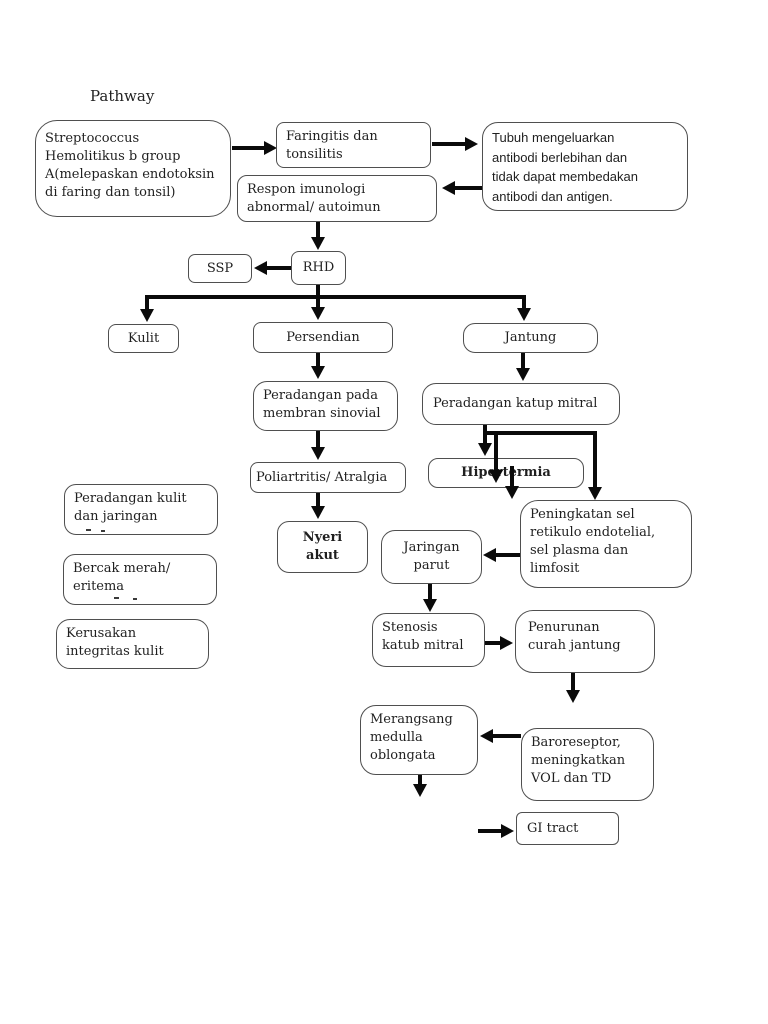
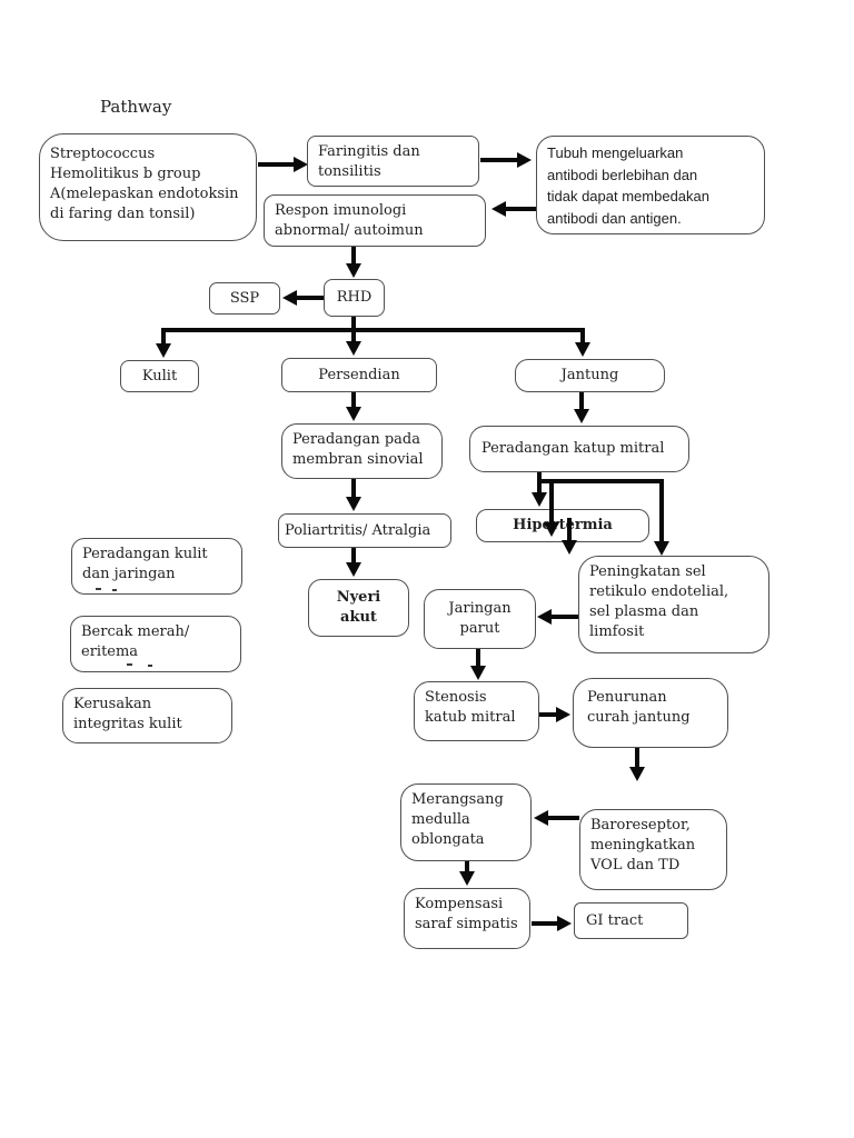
  Pathway
  Streptococcus
  Hemolitikus b group
  A(melepaskan endotoksin
  di faring dan tonsil)
  Faringitis dan
  tonsilitis
  Respon imunologi
  abnormal/ autoimun
  Tubuh mengeluarkan
  antibodi berlebihan dan
  tidak dapat membedakan
  antibodi dan antigen.
  SSP
  RHD
  Kulit
  Persendian
  Jantung
  Peradangan pada
  membran sinovial
  Poliartritis/ Atralgia
  Nyeri
  akut
  Peradangan katup mitral
  Hipertrmia
  Peningkatan sel
  retikulo endotelial,
  sel plasma dan
  limfosit
  Jaringan
  parut
  Stenosis
  katub mitral
  Penurunan
  curah jantung
  Merangsang
  medulla
  oblongata
  Baroreseptor,
  meningkatkan
  VOL dan TD
+ Kompensasi
+ saraf simpatis
  GI tract
  Peradangan kulit
  dan jaringan
  Bercak merah/
  eritema
  Kerusakan
  integritas kulit
